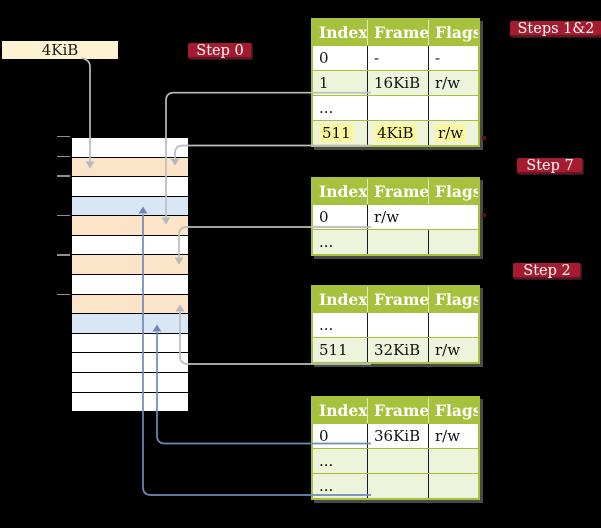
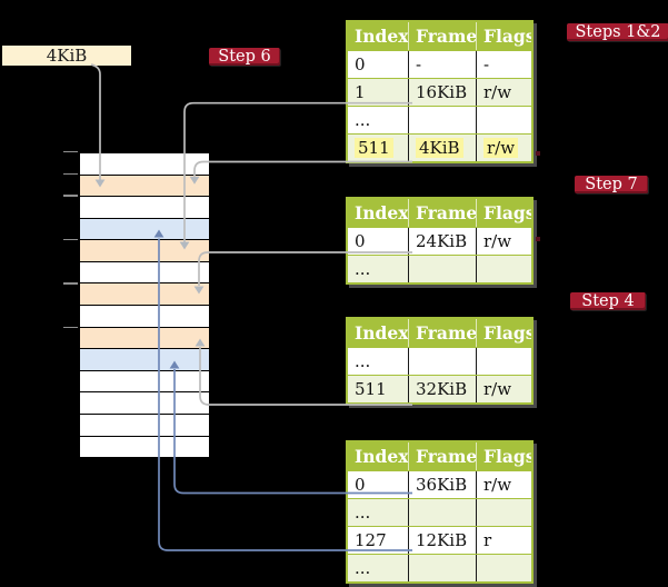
  4KiB
- Step 0
+ Step 6
  Steps 1&2
  Step 7
- Step 2
+ Step 4
  Index
  Frame
  Flags
  0
  -
  -
  1
  16KiB
  r/w
  ...
  511
  4KiB
  r/w
  Index
  Frame
  Flags
  0
+ 24KiB
  r/w
  ...
  Index
  Frame
  Flags
  ...
  511
  32KiB
  r/w
  Index
  Frame
  Flags
  0
  36KiB
  r/w
  ...
+ 127
+ 12KiB
+ r
  ...
